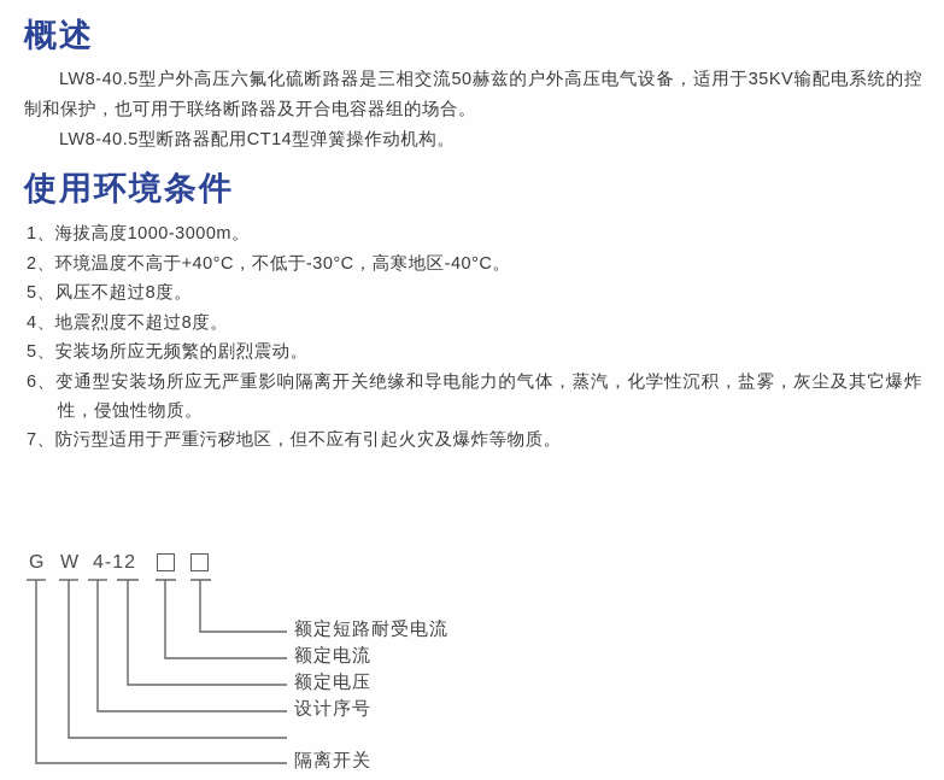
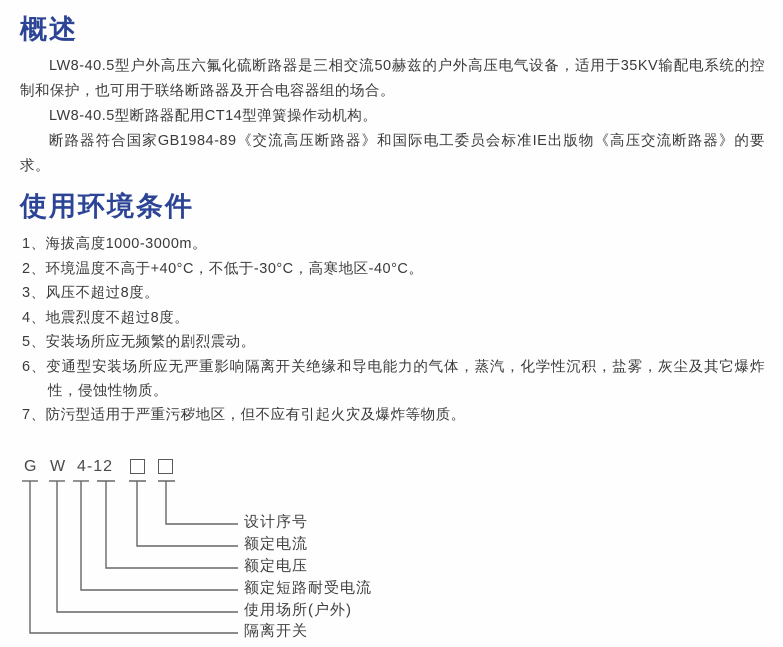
  概述
  LW8-40.5型户外高压六氟化硫断路器是三相交流50赫兹的户外高压电气设备，适用于35KV输配电系统的控制和保护，也可用于联络断路器及开合电容器组的场合。
  LW8-40.5型断路器配用CT14型弹簧操作动机构。
+ 断路器符合国家GB1984-89《交流高压断路器》和国际电工委员会标准IE出版物《高压交流断路器》的要求。
  使用环境条件
  1、海拔高度1000-3000m。
  2、环境温度不高于+40°C，不低于-30°C，高寒地区-40°C。
- 5、风压不超过8度。
+ 3、风压不超过8度。
  4、地震烈度不超过8度。
  5、安装场所应无频繁的剧烈震动。
  6、变通型安装场所应无严重影响隔离开关绝缘和导电能力的气体，蒸汽，化学性沉积，盐雾，灰尘及其它爆炸性，侵蚀性物质。
  7、防污型适用于严重污秽地区，但不应有引起火灾及爆炸等物质。
  G
  W
  4-12
- 额定短路耐受电流
+ 设计序号
  额定电流
  额定电压
- 设计序号
+ 额定短路耐受电流
+ 使用场所(户外)
  隔离开关
